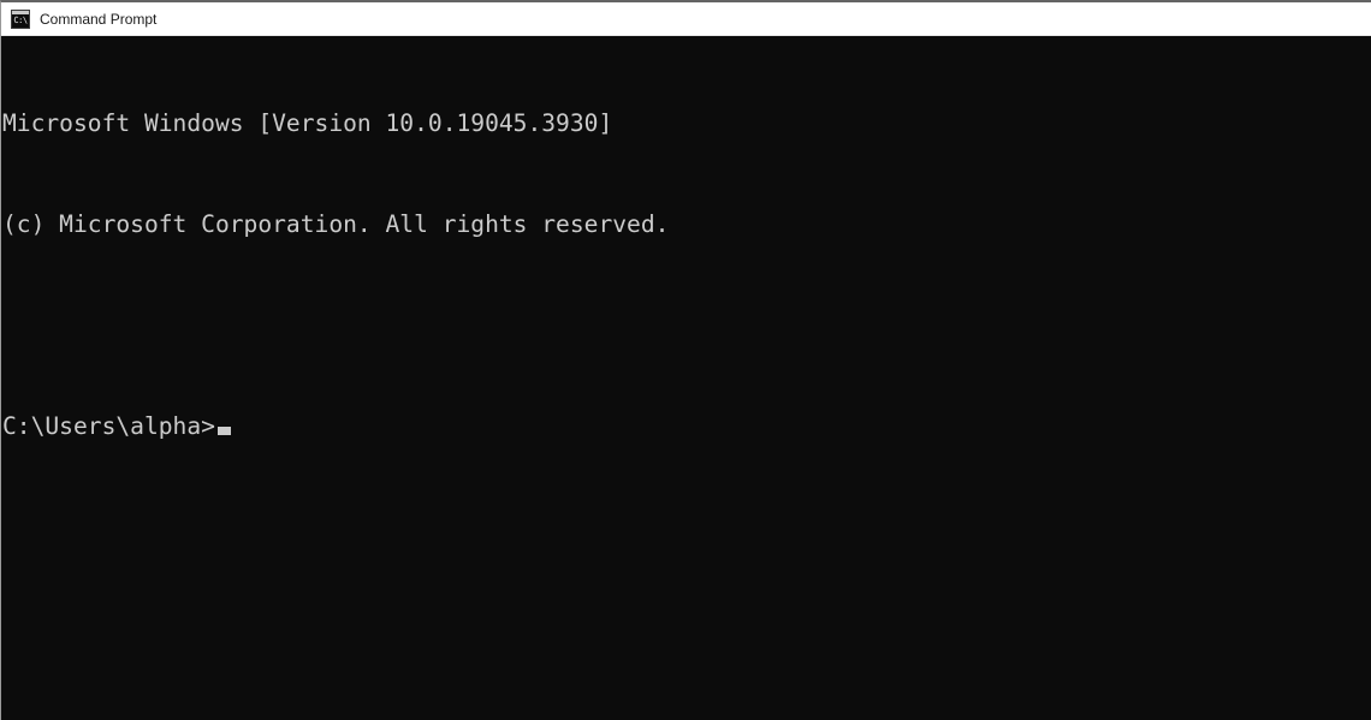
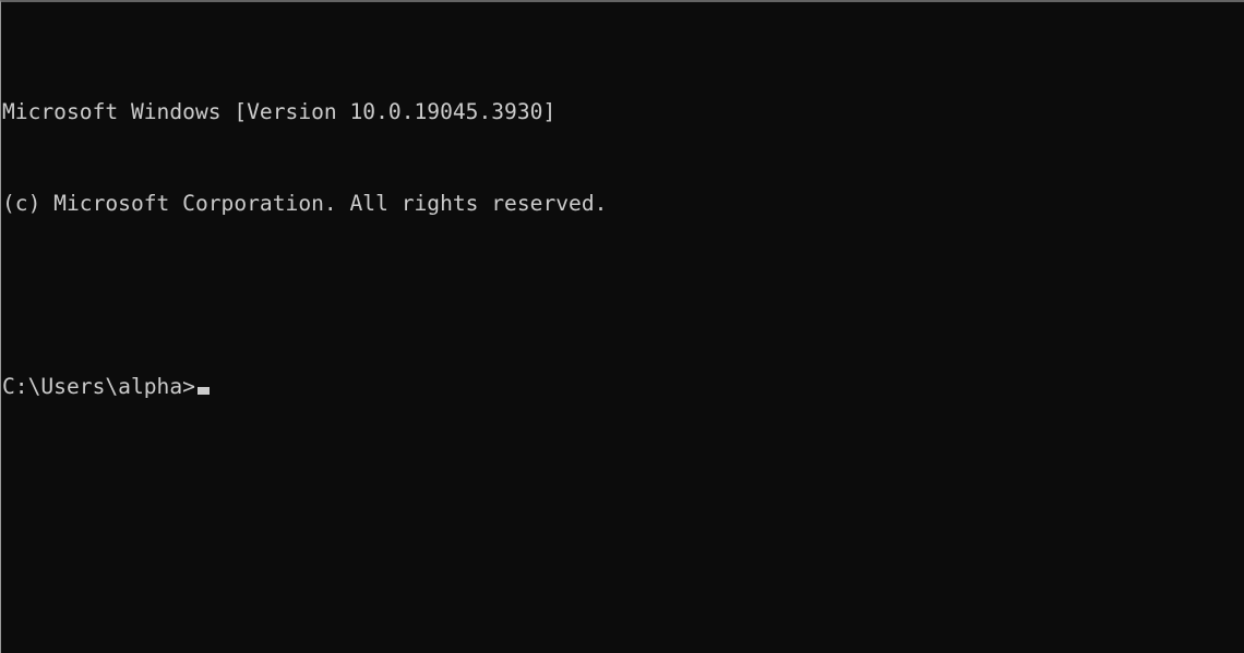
- C:\
- Command Prompt
  Microsoft Windows [Version 10.0.19045.3930]
  (c) Microsoft Corporation. All rights reserved.
  C:\Users\alpha>
